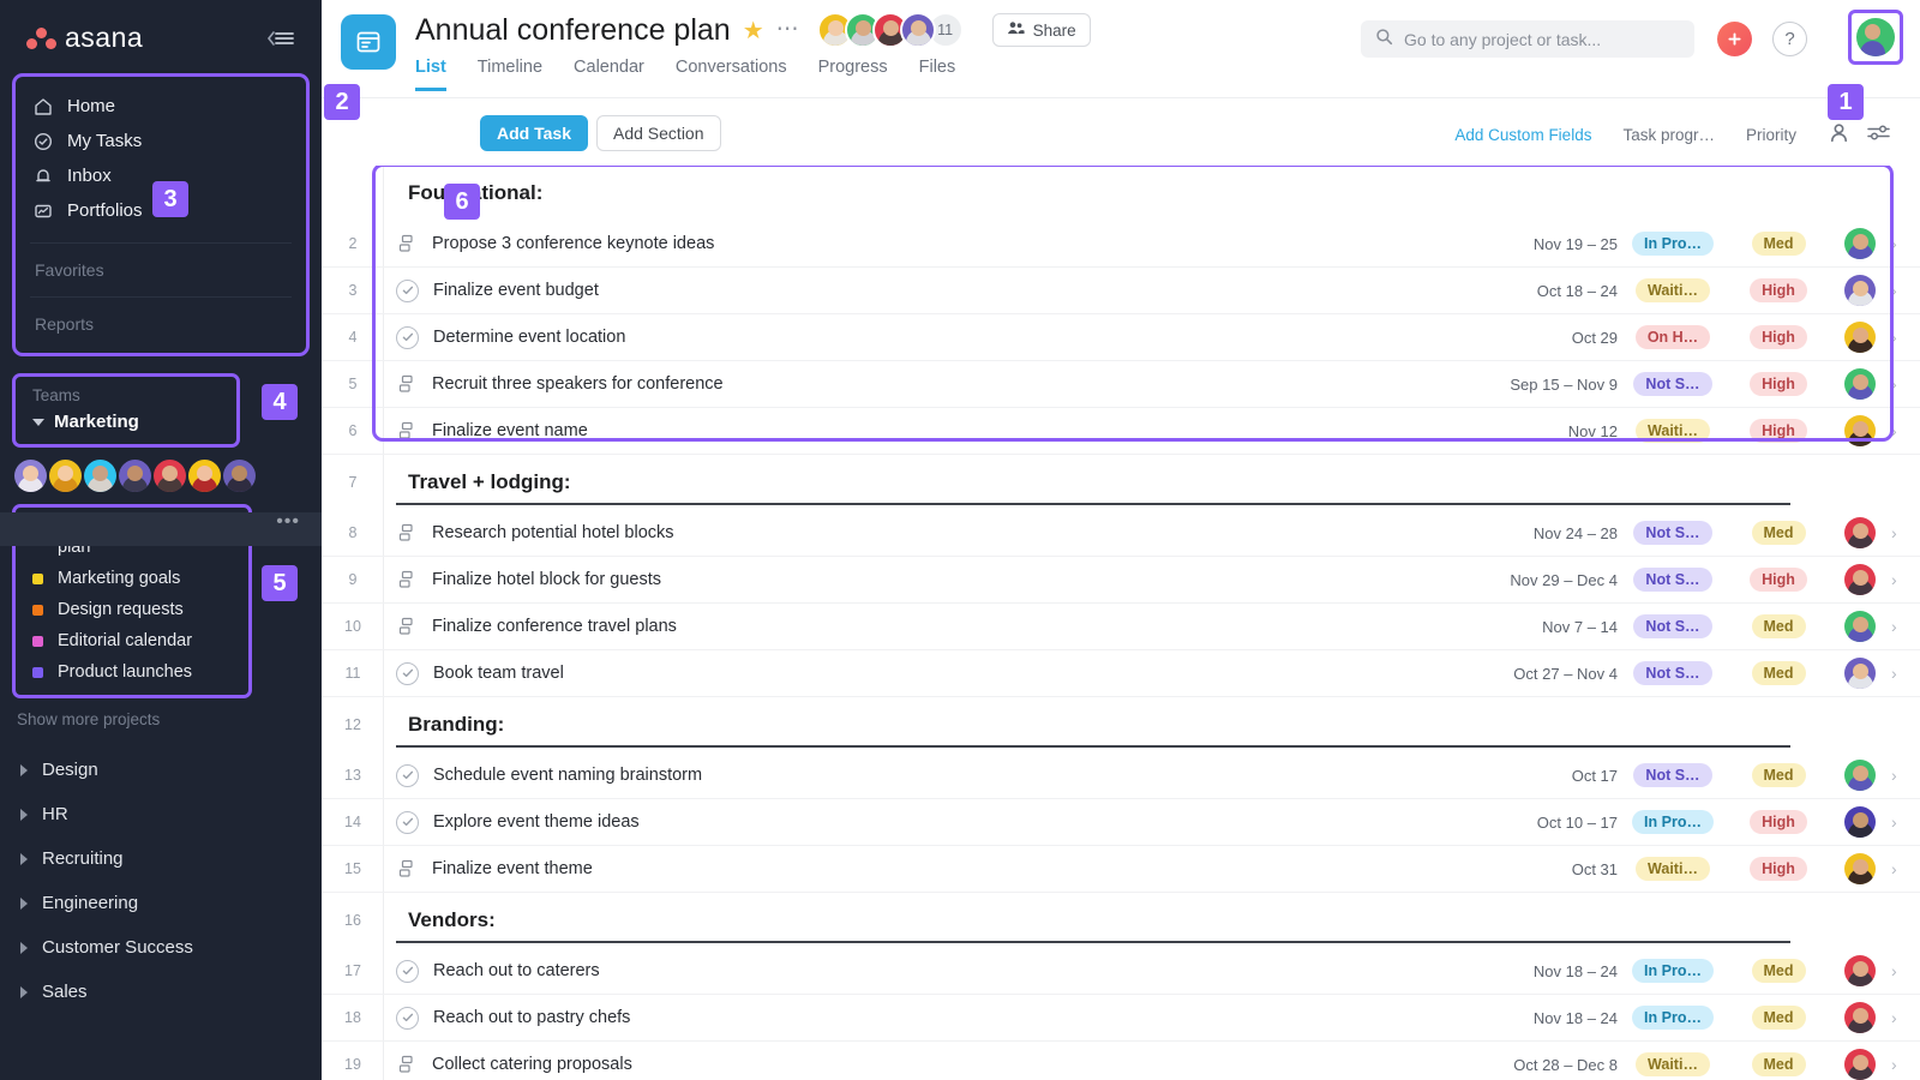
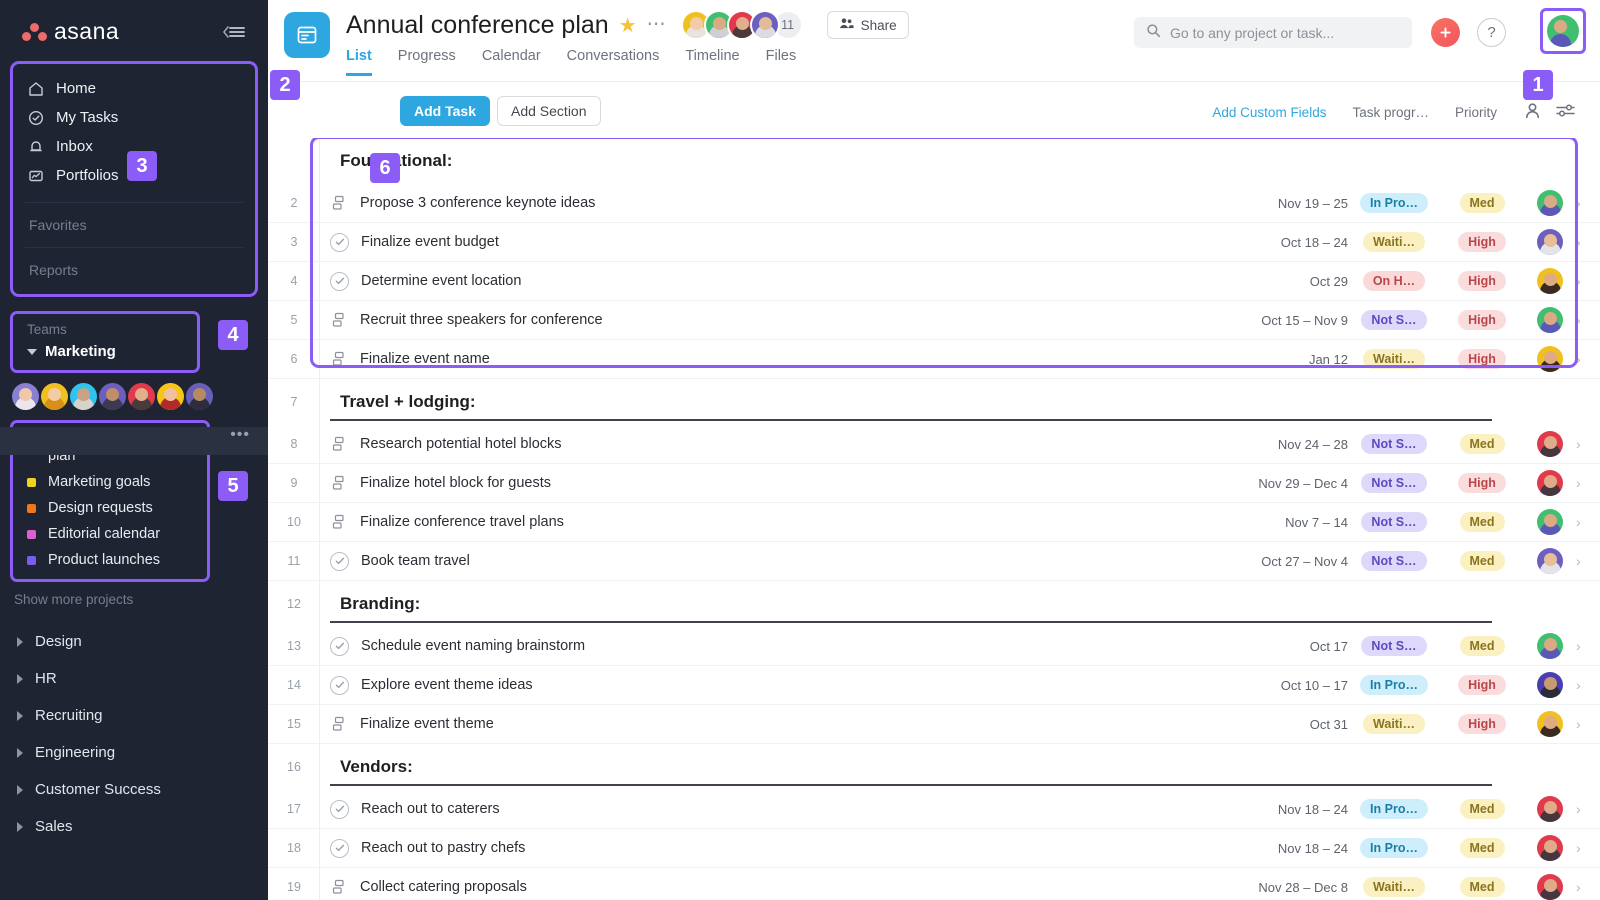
  asana
  Home
  My Tasks
  Inbox
  Portfolios
  Favorites
  Reports
  Teams
  Marketing
  Marketing goals
  Design requests
  Editorial calendar
  Product launches
  •••
  Show more projects
  Design
  HR
  Recruiting
  Engineering
  Customer Success
  Sales
  Annual conference plan
  ★
  ⋯
  11
  Share
  List
- Timeline
+ Progress
  Calendar
  Conversations
- Progress
+ Timeline
  Files
  Go to any project or task...
  ?
  Add Task
  Add Section
  Add Custom Fields
  Task progr…
  Priority
  Foutional:
  2
  Propose 3 conference keynote ideas
  Nov 19 – 25
  In Pro…
  Med
  ›
  3
  Finalize event budget
  Oct 18 – 24
  Waiti…
  High
  ›
  4
  Determine event location
  Oct 29
  On H…
  High
  ›
  5
  Recruit three speakers for conference
- Sep 15 – Nov 9
+ Oct 15 – Nov 9
  Not S…
  High
  ›
  6
  Finalize event name
- Nov 12
+ Jan 12
  Waiti…
  High
  ›
  7
  Travel + lodging:
  8
  Research potential hotel blocks
  Nov 24 – 28
  Not S…
  Med
  ›
  9
  Finalize hotel block for guests
  Nov 29 – Dec 4
  Not S…
  High
  ›
  10
  Finalize conference travel plans
  Nov 7 – 14
  Not S…
  Med
  ›
  11
  Book team travel
  Oct 27 – Nov 4
  Not S…
  Med
  ›
  12
  Branding:
  13
  Schedule event naming brainstorm
  Oct 17
  Not S…
  Med
  ›
  14
  Explore event theme ideas
  Oct 10 – 17
  In Pro…
  High
  ›
  15
  Finalize event theme
  Oct 31
  Waiti…
  High
  ›
  16
  Vendors:
  17
  Reach out to caterers
  Nov 18 – 24
  In Pro…
  Med
  ›
  18
  Reach out to pastry chefs
  Nov 18 – 24
  In Pro…
  Med
  ›
  19
  Collect catering proposals
- Oct 28 – Dec 8
+ Nov 28 – Dec 8
  Waiti…
  Med
  ›
  1
  2
  3
  4
  5
  6
